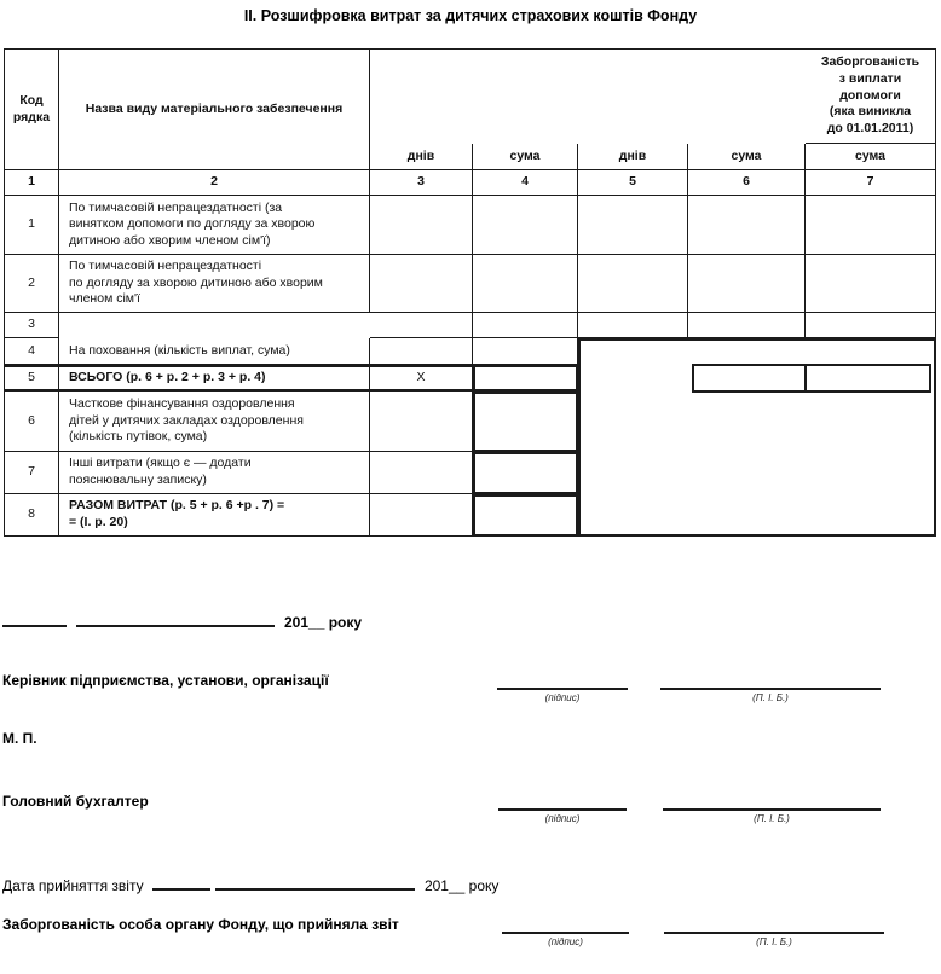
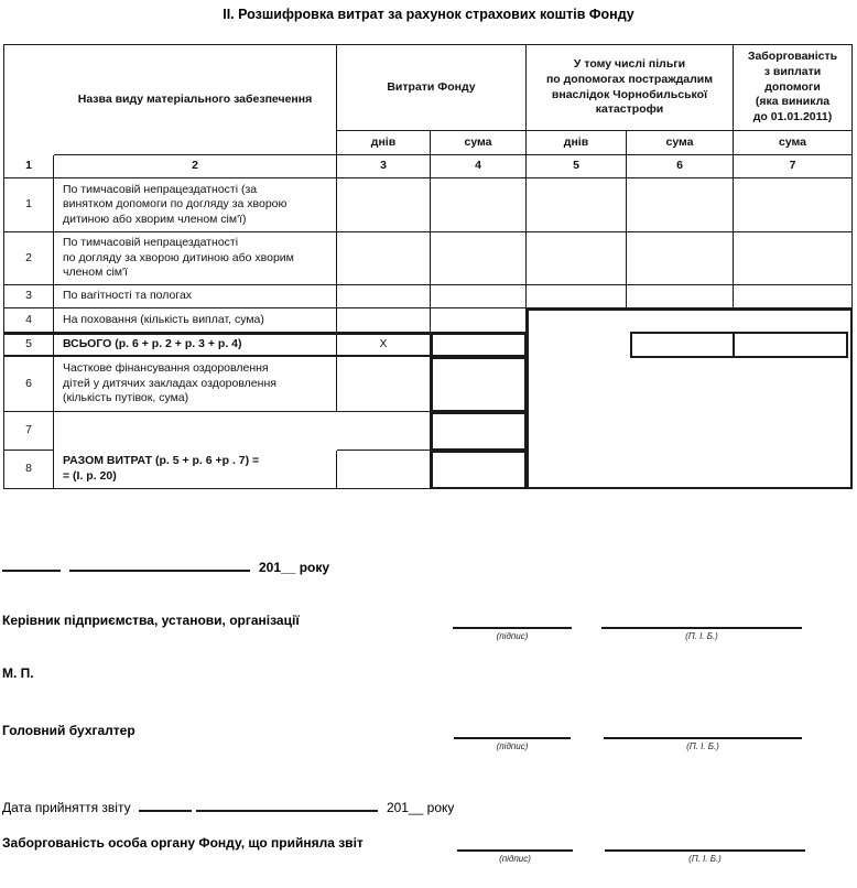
- ІІ. Розшифровка витрат за дитячих страхових коштів Фонду
+ ІІ. Розшифровка витрат за рахунок страхових коштів Фонду
- Код рядка
  Назва виду матеріального забезпечення
+ Витрати Фонду
+ У тому числі пільги
+ по допомогах постраждалим
+ внаслідок Чорнобильської
+ катастрофи
  Заборгованість
  з виплати
  допомоги
  (яка виникла
  до 01.01.2011)
  днів
  сума
  днів
  сума
  сума
  1
  2
  3
  4
  5
  6
  7
  1
  По тимчасовій непрацездатності (за
  винятком допомоги по догляду за хворою
  дитиною або хворим членом сім'ї)
  2
  По тимчасовій непрацездатності
  по догляду за хворою дитиною або хворим
  членом сім'ї
  3
+ По вагітності та пологах
  4
  На поховання (кількість виплат, сума)
  5
  ВСЬОГО (р. 6 + р. 2 + р. 3 + р. 4)
  Х
  6
  Часткове фінансування оздоровлення
  дітей у дитячих закладах оздоровлення
  (кількість путівок, сума)
  7
- Інші витрати (якщо є — додати
- пояснювальну записку)
  8
  РАЗОМ ВИТРАТ (р. 5 + р. 6 +р . 7) =
  = (І. р. 20)
  201__ року
  Керівник підприємства, установи, організації
  (підпис)
  (П. І. Б.)
  М. П.
  Головний бухгалтер
  (підпис)
  (П. І. Б.)
  Дата прийняття звіту 201__ року
  Заборгованість особа органу Фонду, що прийняла звіт
  (підпис)
  (П. І. Б.)
